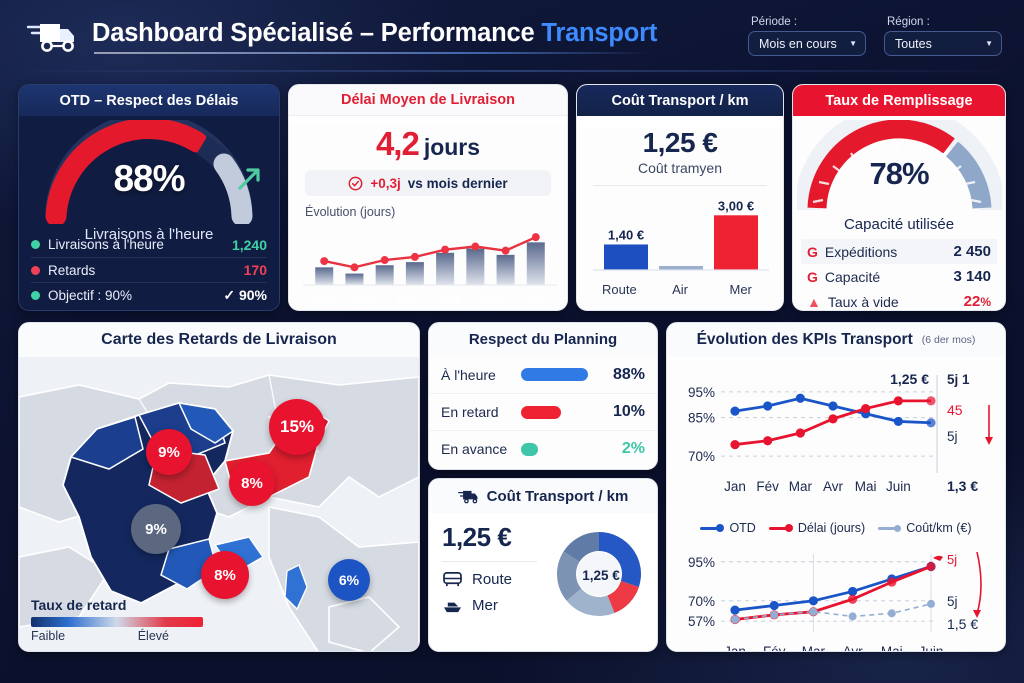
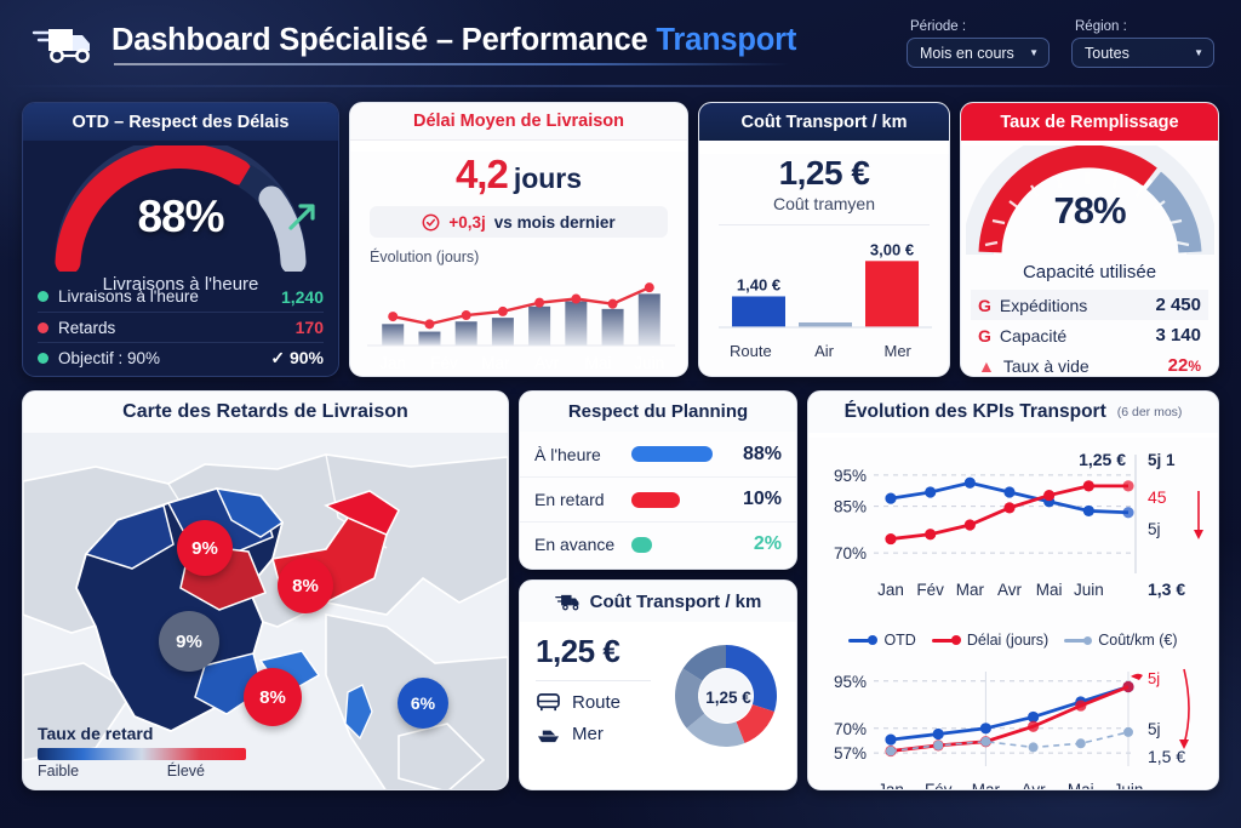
  Dashboard Spécialisé – Performance Transport
  Période :
  Mois en cours
  ▼
  Région :
  Toutes
  ▼
  OTD – Respect des Délais
  88%
  Livraisons à l'heure
  Livraisons à l'heure
  1,240
  Retards
  170
  Objectif : 90%
  ✓ 90%
  Délai Moyen de Livraison
  4,2 jours
  +0,3j
  vs mois dernier
  Évolution (jours)
  Coût Transport / km
  1,25 €
  Coût tramyen
  1,40 €
  3,00 €
  Route
  Air
  Mer
  Taux de Remplissage
  78%
  Capacité utilisée
  G
  Expéditions
  2 450
  G
  Capacité
  3 140
  ▲
  Taux à vide
  22
  %
  Carte des Retards de Livraison
  9%
- 15%
  8%
  9%
  8%
  6%
  Taux de retard
  Faible
  Élevé
  Respect du Planning
  À l'heure
  88%
  En retard
  10%
  En avance
  2%
  Coût Transport / km
  1,25 €
  Route
  Mer
  1,25 €
  Évolution des KPIs Transport
  (6 der mos)
  70%
  85%
  95%
  Jan
  Fév
  Mar
  Avr
  Mai
  Juin
  1,25 €
  5j 1
  45
  5j
  1,3 €
  OTD
  Délai (jours)
  Coût/km (€)
  57%
  70%
  95%
  5j
  5j
  1,5 €
